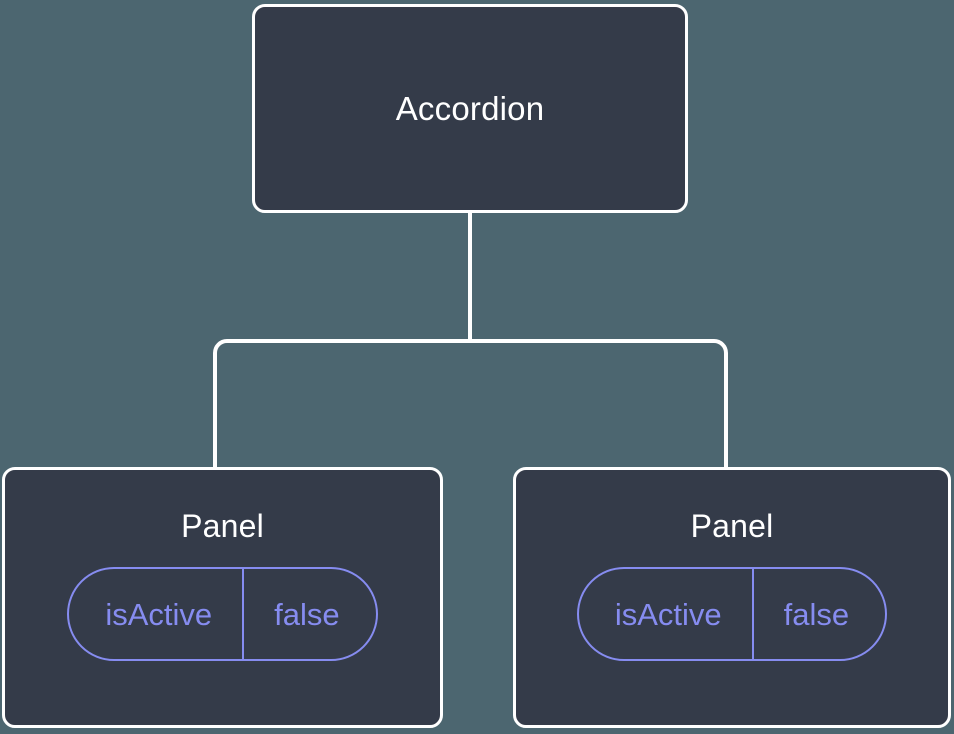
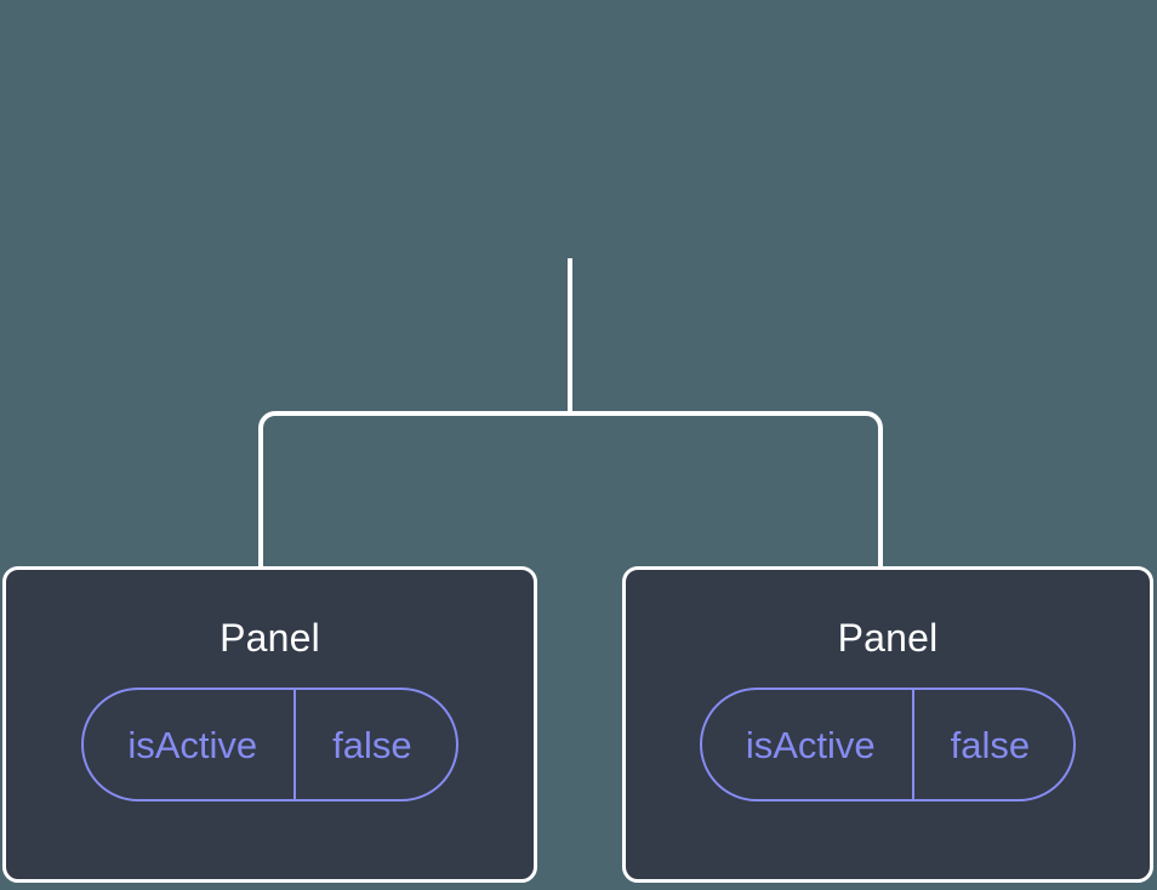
- Accordion
  Panel
  isActive
  false
  Panel
  isActive
  false
